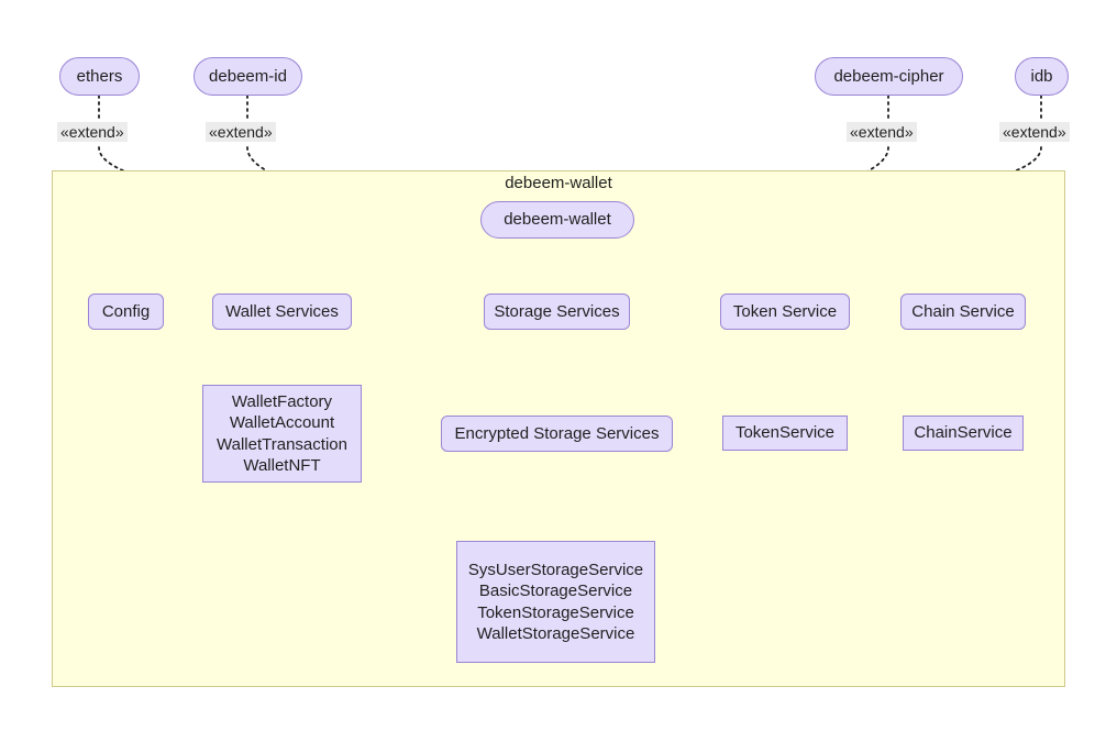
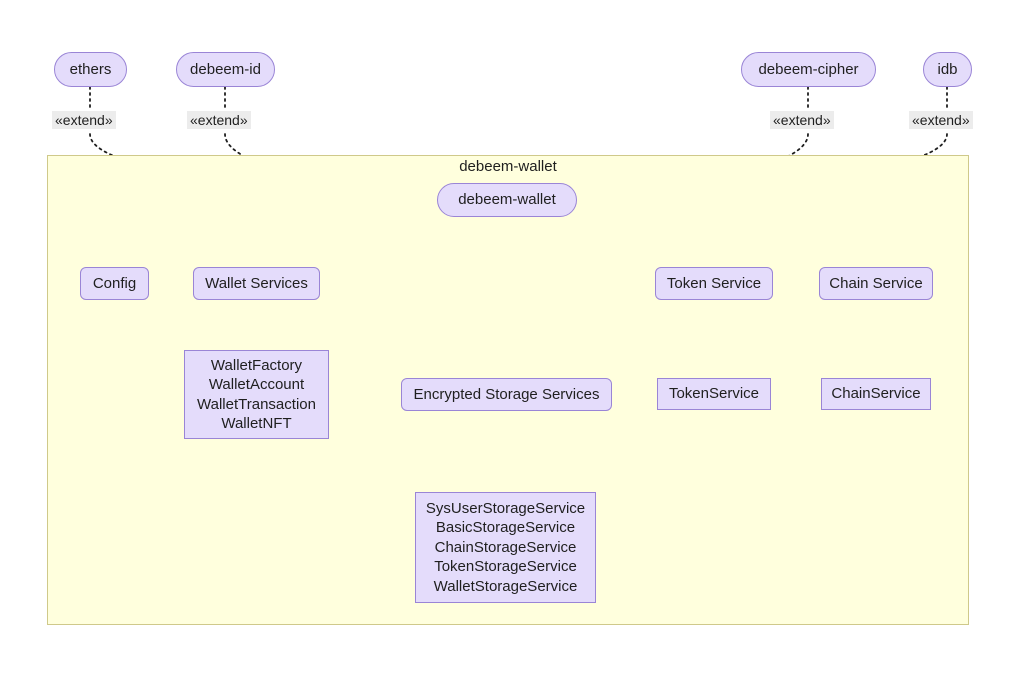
  debeem-wallet
  «extend»
  «extend»
  «extend»
  «extend»
  ethers
  debeem-id
  debeem-cipher
  idb
  debeem-wallet
  Config
  Wallet Services
- Storage Services
  Token Service
  Chain Service
  Encrypted Storage Services
  WalletFactory
  WalletAccount
  WalletTransaction
  WalletNFT
  SysUserStorageService
  BasicStorageService
+ ChainStorageService
  TokenStorageService
  WalletStorageService
  TokenService
  ChainService
